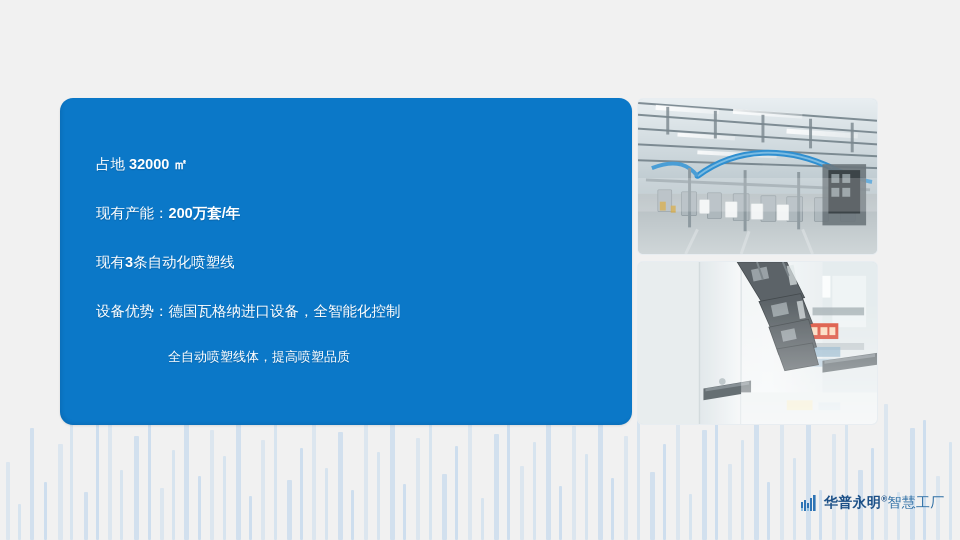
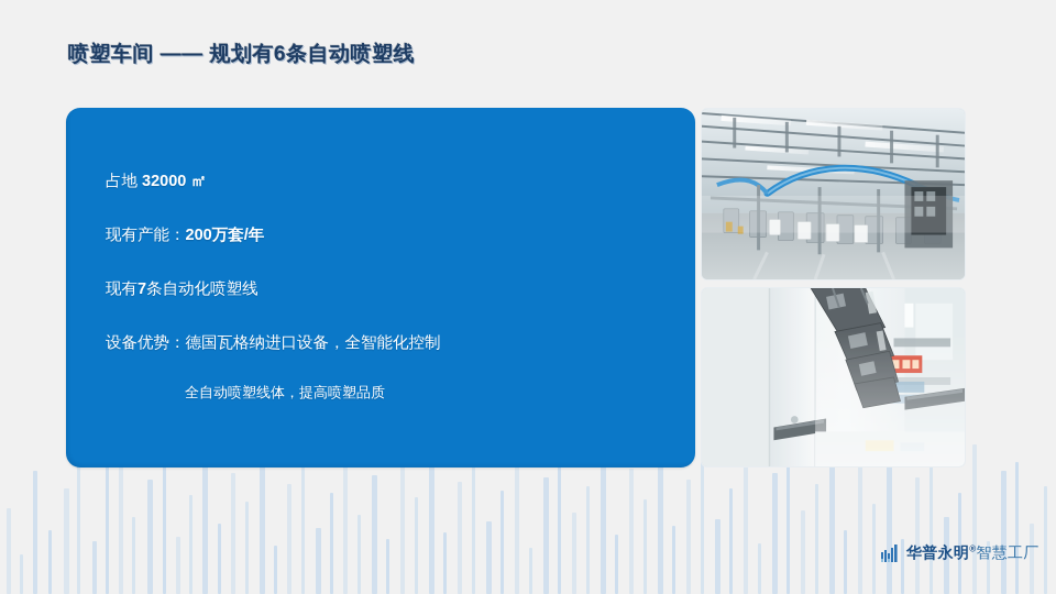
+ 喷塑车间 —— 规划有6条自动喷塑线
  占地 32000 ㎡
  现有产能：200万套/年
- 现有3条自动化喷塑线
+ 现有7条自动化喷塑线
  设备优势：德国瓦格纳进口设备，全智能化控制
  全自动喷塑线体，提高喷塑品质
  华普永明®智慧工厂
